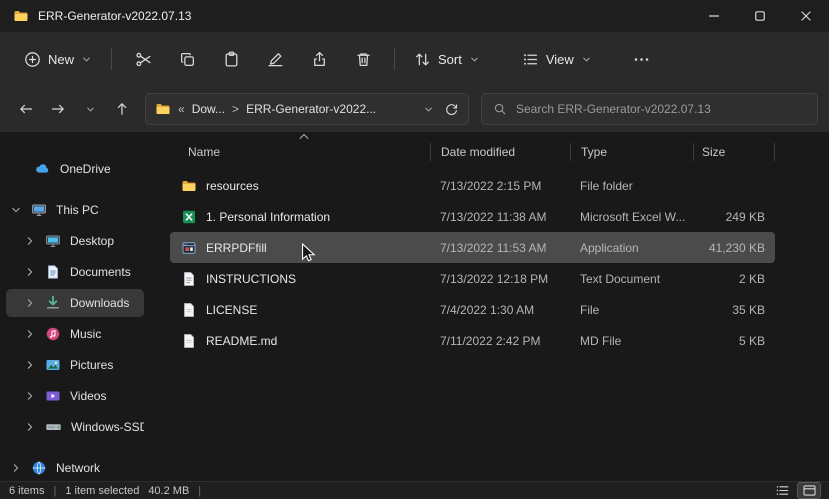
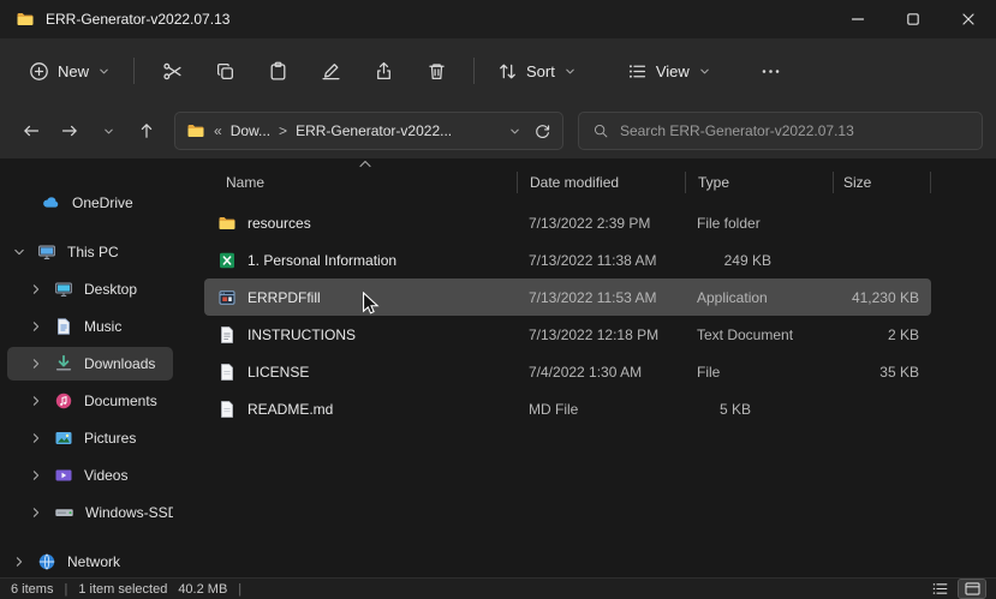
  ERR-Generator-v2022.07.13
  New
  Sort
  View
  «
  Dow...
  >
  ERR-Generator-v2022...
  Search ERR-Generator-v2022.07.13
  OneDrive
  This PC
  Desktop
- Documents
+ Music
  Downloads
- Music
+ Documents
  Pictures
  Videos
  Windows-SS
  Network
  Name
  Date modified
  Type
  Size
  resources
- 7/13/2022 2:15 PM
+ 7/13/2022 2:39 PM
  File folder
  1. Personal Information
  7/13/2022 11:38 AM
- Microsoft Excel W...
  249 KB
  ERRPDFfill
  7/13/2022 11:53 AM
  Application
  41,230 KB
  INSTRUCTIONS
  7/13/2022 12:18 PM
  Text Document
  2 KB
  LICENSE
  7/4/2022 1:30 AM
  File
  35 KB
  README.md
- 7/11/2022 2:42 PM
  MD File
  5 KB
  6 items
  |
  1 item selected
  40.2 MB
  |
